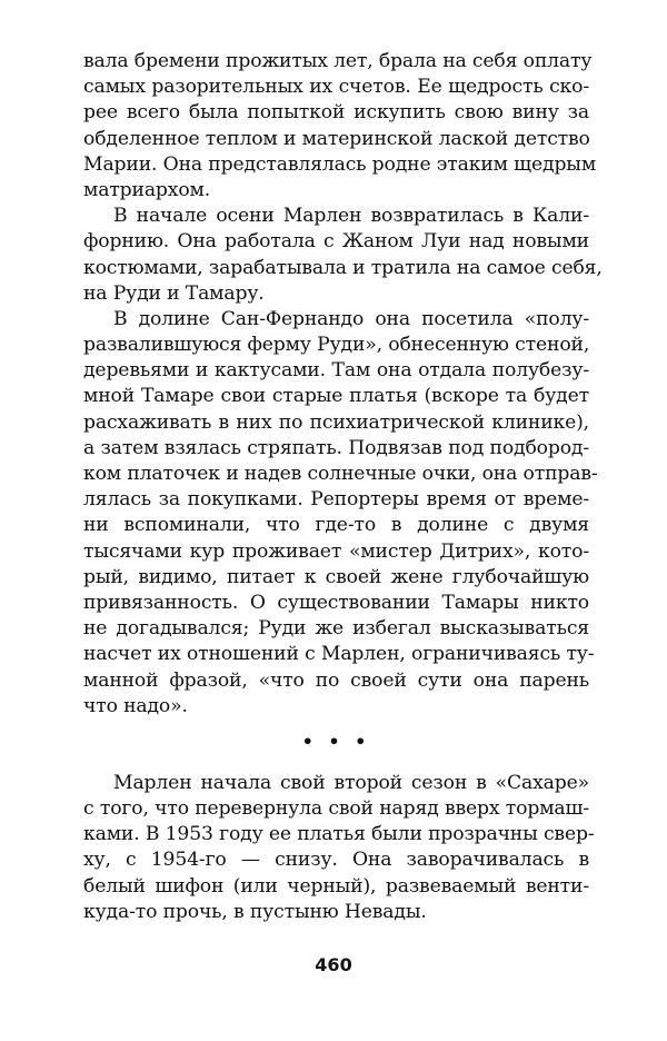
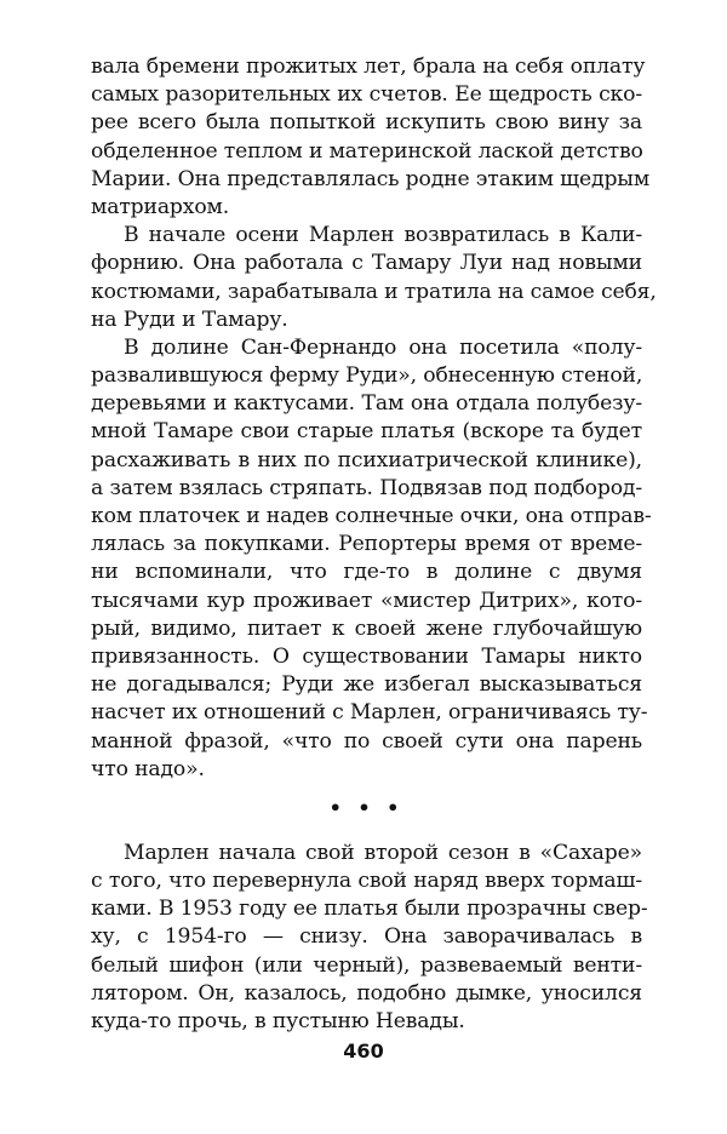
  вала бремени прожитых лет, брала на себя оплату
  самых разорительных их счетов. Ее щедрость ско-
  рее всего была попыткой искупить свою вину за
  обделенное теплом и материнской лаской детство
  Марии. Она представлялась родне этаким щедрым
  матриархом.
  В начале осени Марлен возвратилась в Кали-
- форнию. Она работала с Жаном Луи над новыми
+ форнию. Она работала с Тамару Луи над новыми
  костюмами, зарабатывала и тратила на самое себя,
  на Руди и Тамару.
  В долине Сан-Фернандо она посетила «полу-
  развалившуюся ферму Руди», обнесенную стеной,
  деревьями и кактусами. Там она отдала полубезу-
  мной Тамаре свои старые платья (вскоре та будет
  расхаживать в них по психиатрической клинике),
  а затем взялась стряпать. Подвязав под подбород-
  ком платочек и надев солнечные очки, она отправ-
  лялась за покупками. Репортеры время от време-
  ни вспоминали, что где-то в долине с двумя
  тысячами кур проживает «мистер Дитрих», кото-
  рый, видимо, питает к своей жене глубочайшую
  привязанность. О существовании Тамары никто
  не догадывался; Руди же избегал высказываться
  насчет их отношений с Марлен, ограничиваясь ту-
  манной фразой, «что по своей сути она парень
  что надо».
  • • •
  Марлен начала свой второй сезон в «Сахаре»
  с того, что перевернула свой наряд вверх тормаш-
  ками. В 1953 году ее платья были прозрачны свер-
  ху, с 1954-го — снизу. Она заворачивалась в
  белый шифон (или черный), развеваемый венти-
+ лятором. Он, казалось, подобно дымке, уносился
  куда-то прочь, в пустыню Невады.
  460
